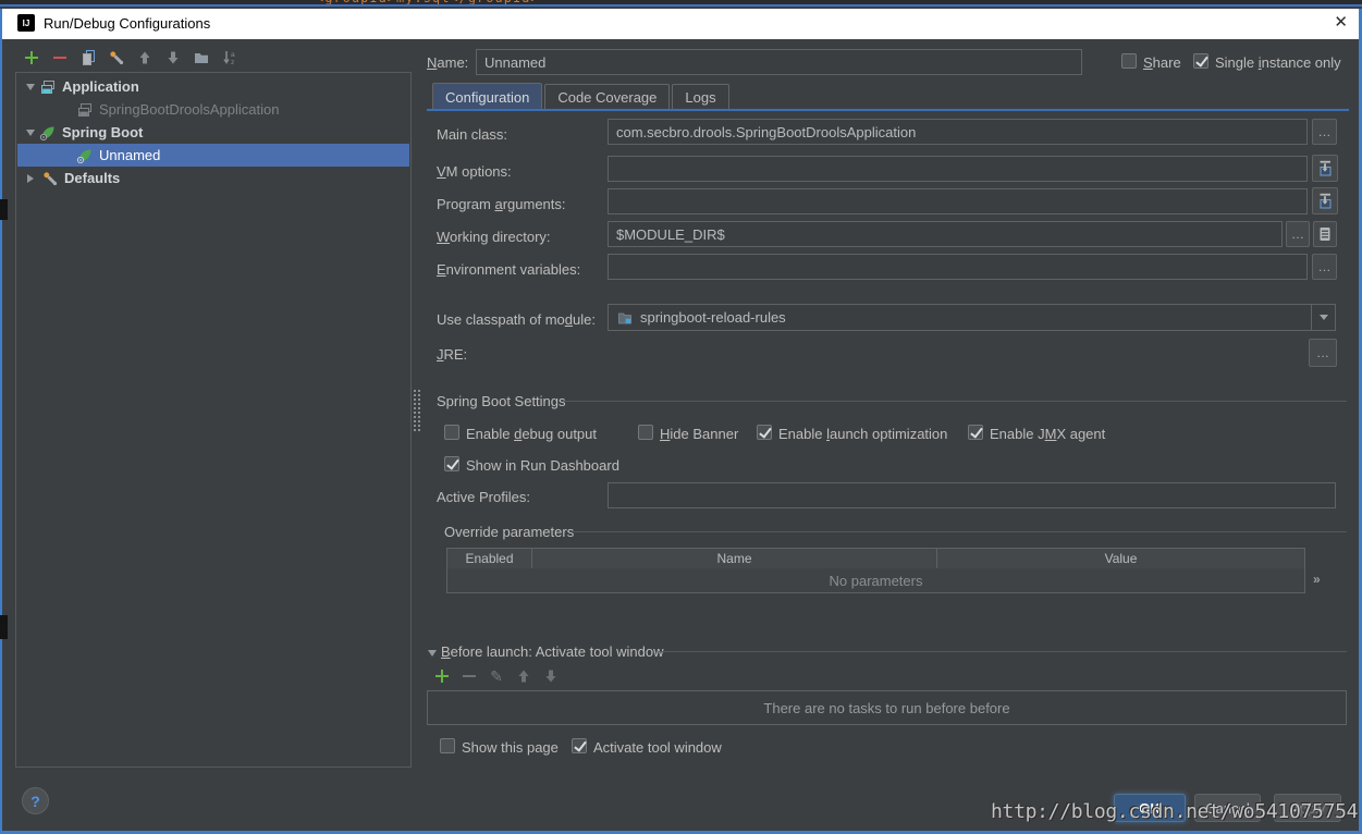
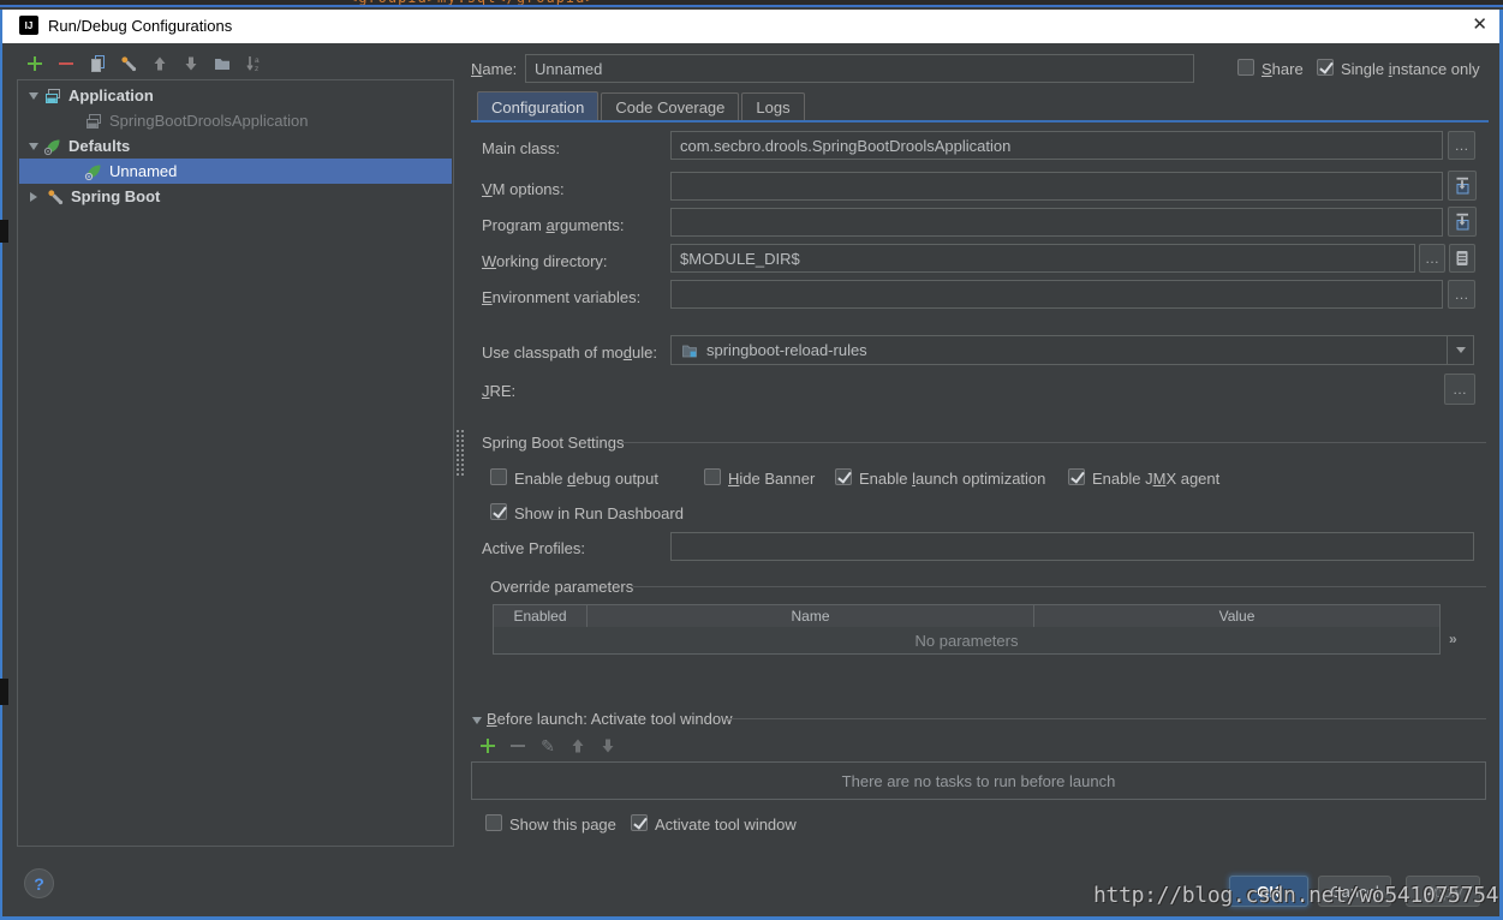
  IJ
  Run/Debug Configurations
  ✕
  Application
  SpringBootDroolsApplication
- Spring Boot
+ Defaults
  Unnamed
- Defaults
+ Spring Boot
  Name:
  Unnamed
  Share
  Single instance only
  Configuration
  Code Coverage
  Logs
  Main class:
  com.secbro.drools.SpringBootDroolsApplication
  …
  VM options:
  Program arguments:
  Working directory:
  $MODULE_DIR$
  …
  Environment variables:
  …
  Use classpath of module:
  springboot-reload-rules
  JRE:
  …
  Spring Boot Setting
  Enable debug output
  Hide Banner
  Enable launch optimization
  Enable JMX agent
  Show in Run Dashboard
  Active Profiles:
  Override parameters
  Enabled
  Name
  Value
  No parameters
  »
  Before launch: Activate tool windo
  ✎
- There are no tasks to run before before
+ There are no tasks to run before launch
  Show this page
  Activate tool window
  ?
  OK
  Cancel
  Apply
  http://blog.csdn.net/wo541075754
